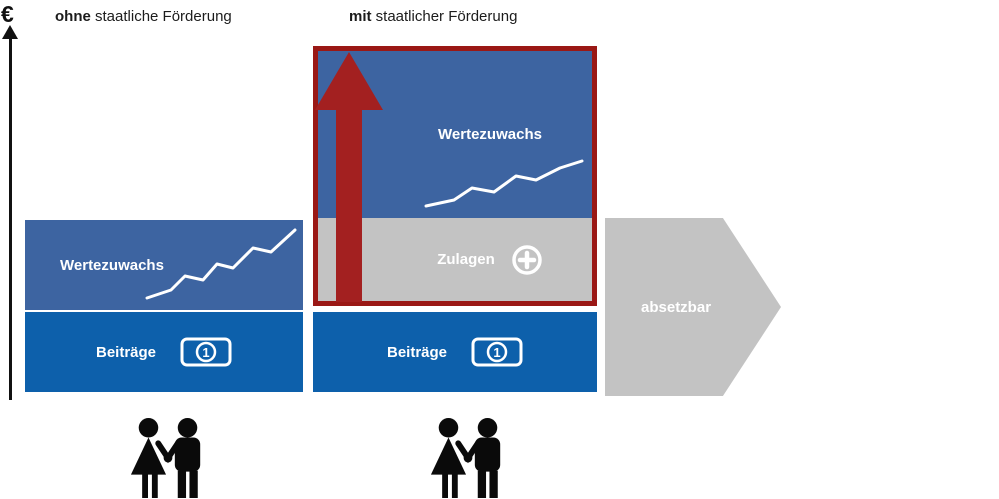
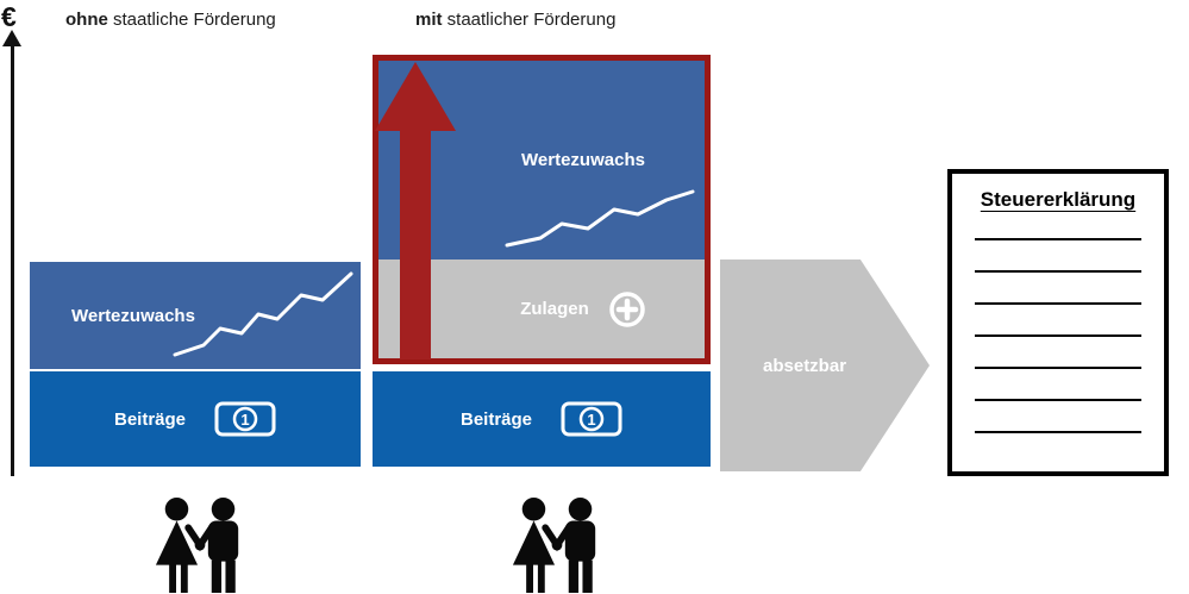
  €
  ohne staatliche Förderung
  mit staatlicher Förderung
  Wertezuwachs
  Beiträge
  1
  Wertezuwachs
  Zulagen
  Beiträge
  1
  absetzbar
+ Steuererklärung
